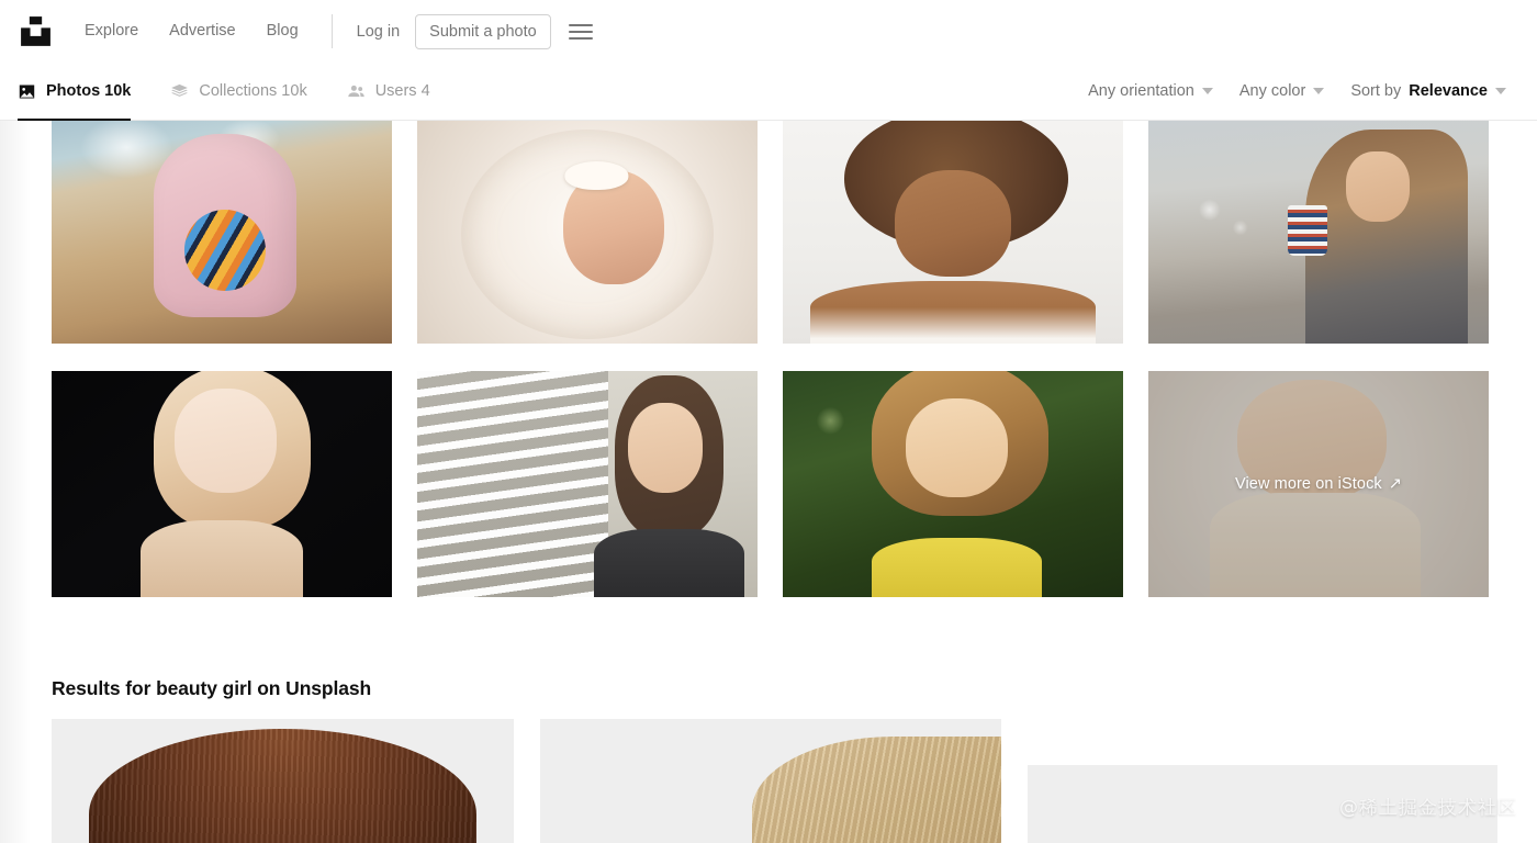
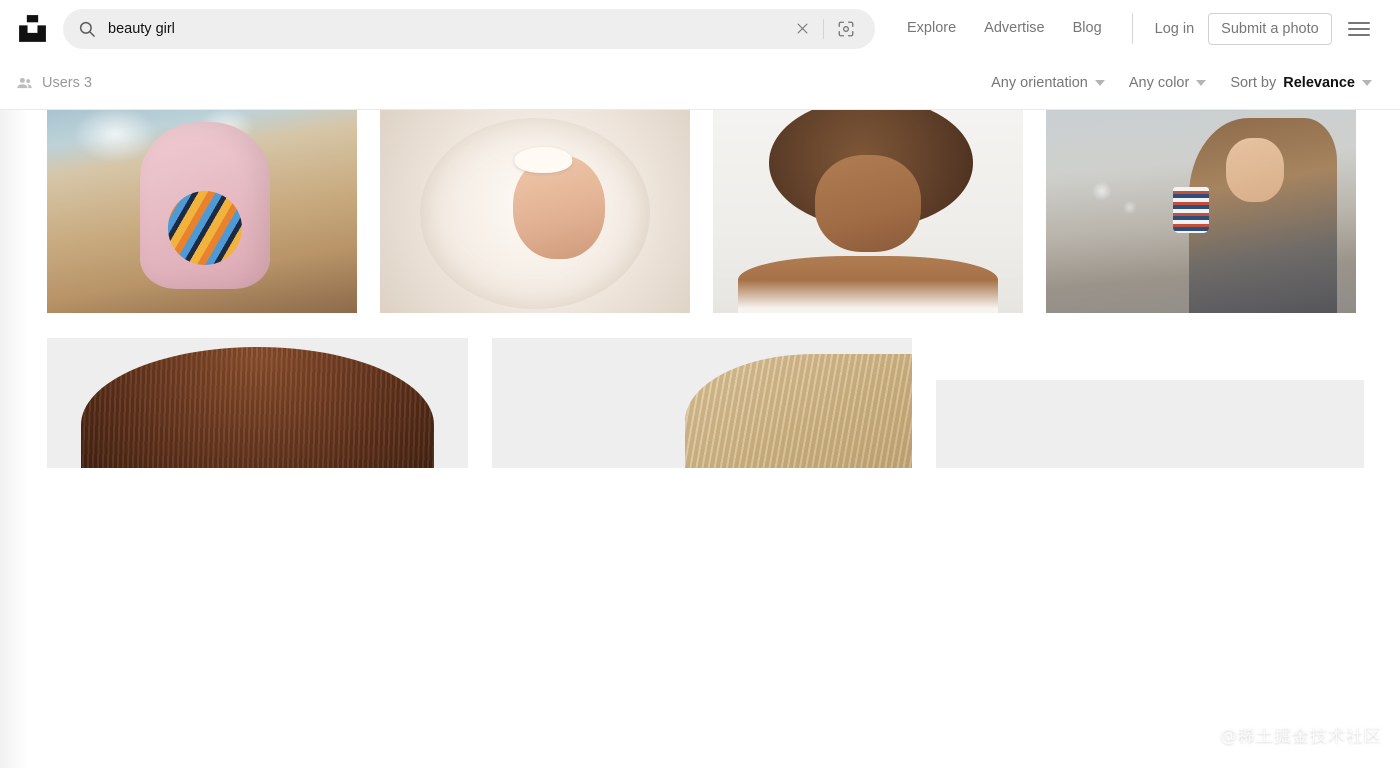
+ beauty girl
  Explore
  Advertise
  Blog
  Log in
  Submit a photo
- Photos 10k
- Collections 10k
- Users 4
+ Users 3
  Any orientation
  Any color
  Sort by
  Relevance
- View more on iStock
- ↗
- Results for beauty girl on Unsplash
  @稀土掘金技术社区
